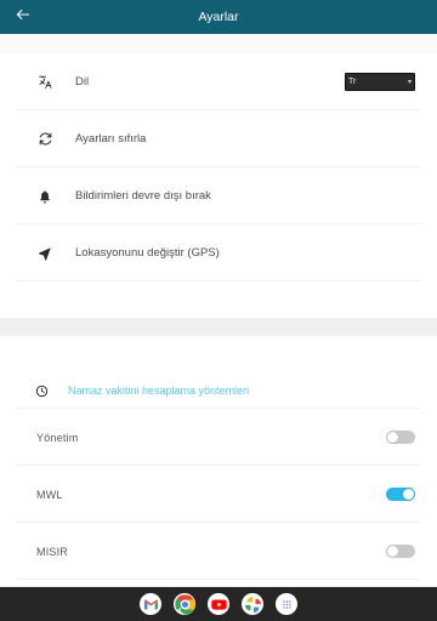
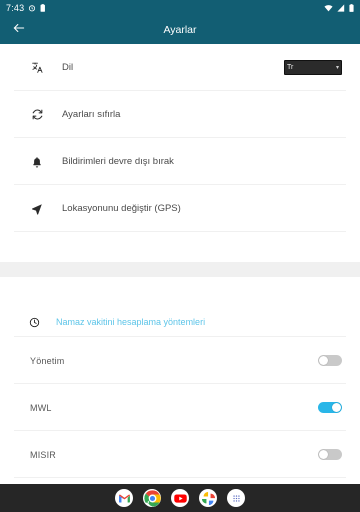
+ 7:43
  Ayarlar
  Dil
  Ayarları sıfırla
  Bildirimleri devre dışı bırak
  Lokasyonunu değiştir (GPS)
  Namaz vakitini hesaplama yöntemleri
  Yönetim
  MWL
  MISIR
